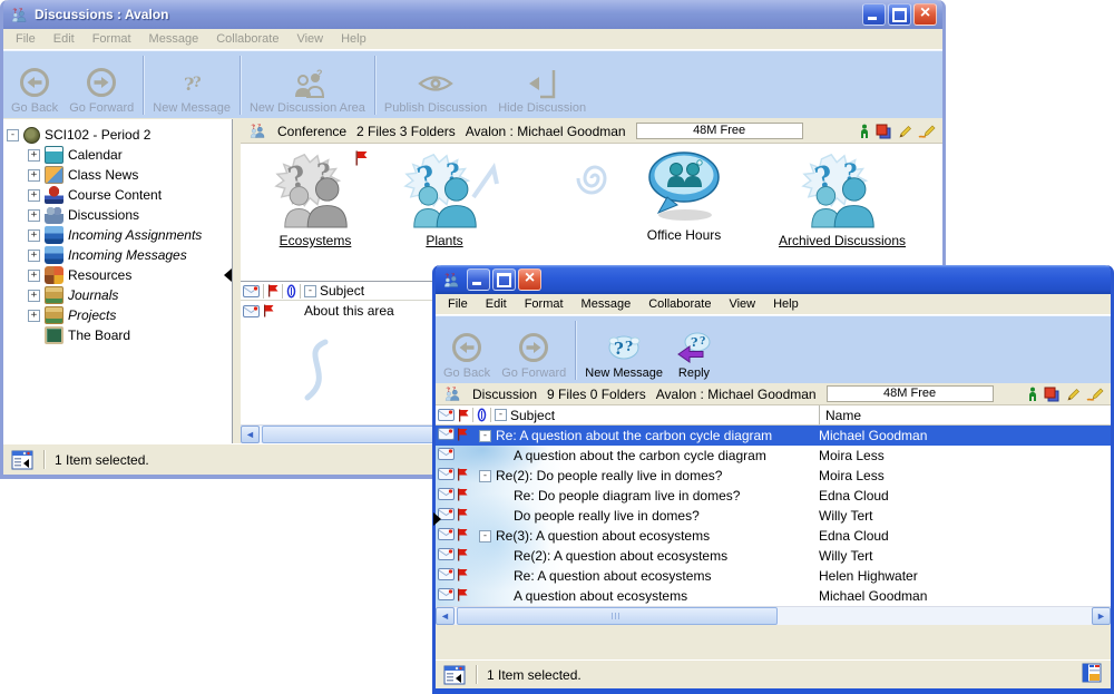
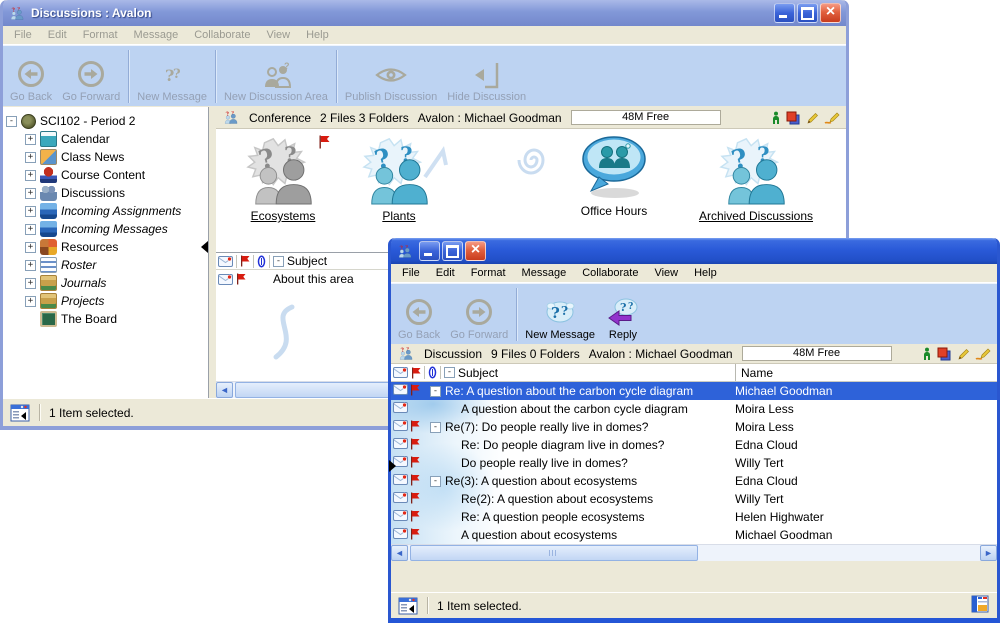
  Discussions : Avalon
  File
  Edit
  Format
  Message
  Collaborate
  View
  Help
  Go Back
  Go Forward
  ?
  ?
  New Message
  ?
  New Discussion Area
  Publish Discussion
  Hide Discussion
  SCI102 - Period 2
  Calendar
  Class News
  Course Content
  Discussions
  Incoming Assignments
  Incoming Messages
  Resources
+ Roster
  Journals
  Projects
  The Board
  Conference
  2 Files 3 Folders
  Avalon : Michael Goodman
  48M Free
  ?
  Ecosystems
  ?
  Plants
  Office Hours
  ?
  Archived Discussions
  Subject
  About this area
  ◄
  1 Item selected.
  File
  Edit
  Format
  Message
  Collaborate
  View
  Help
  Go Back
  Go Forward
  ?
  ?
  New Message
  ?
  ?
  Reply
  Discussion
  9 Files 0 Folders
  Avalon : Michael Goodman
  48M Free
  Subject
  Name
  Re: A question about the carbon cycle diagram
  Michael Goodman
  A question about the carbon cycle diagram
  Moira Less
- Re(2): Do people really live in domes?
+ Re(7): Do people really live in domes?
  Moira Less
  Re: Do people diagram live in domes?
  Edna Cloud
  Do people really live in domes?
  Willy Tert
  Re(3): A question about ecosystems
  Edna Cloud
  Re(2): A question about ecosystems
  Willy Tert
- Re: A question about ecosystems
+ Re: A question people ecosystems
  Helen Highwater
  A question about ecosystems
  Michael Goodman
  ◄
  ►
  1 Item selected.
